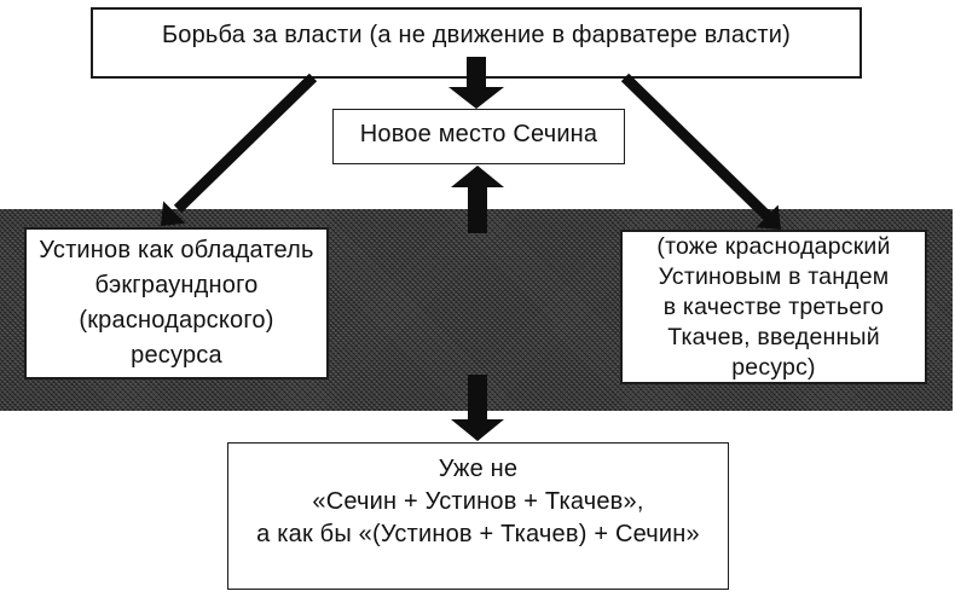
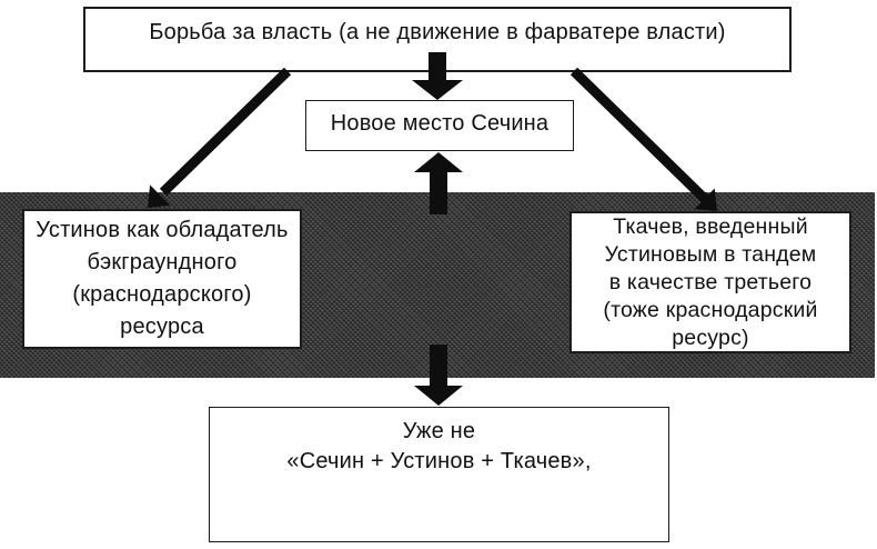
- Борьба за власти (а не движение в фарватере власти)
+ Борьба за власть (а не движение в фарватере власти)
  Новое место Сечина
  Устинов как обладатель
  бэкграундного
  (краснодарского)
  ресурса
- (тоже краснодарский
+ Ткачев, введенный
  Устиновым в тандем
  в качестве третьего
- Ткачев, введенный
+ (тоже краснодарский
  ресурс)
  Уже не
  «Сечин + Устинов + Ткачев»,
- а как бы «(Устинов + Ткачев) + Сечин»
